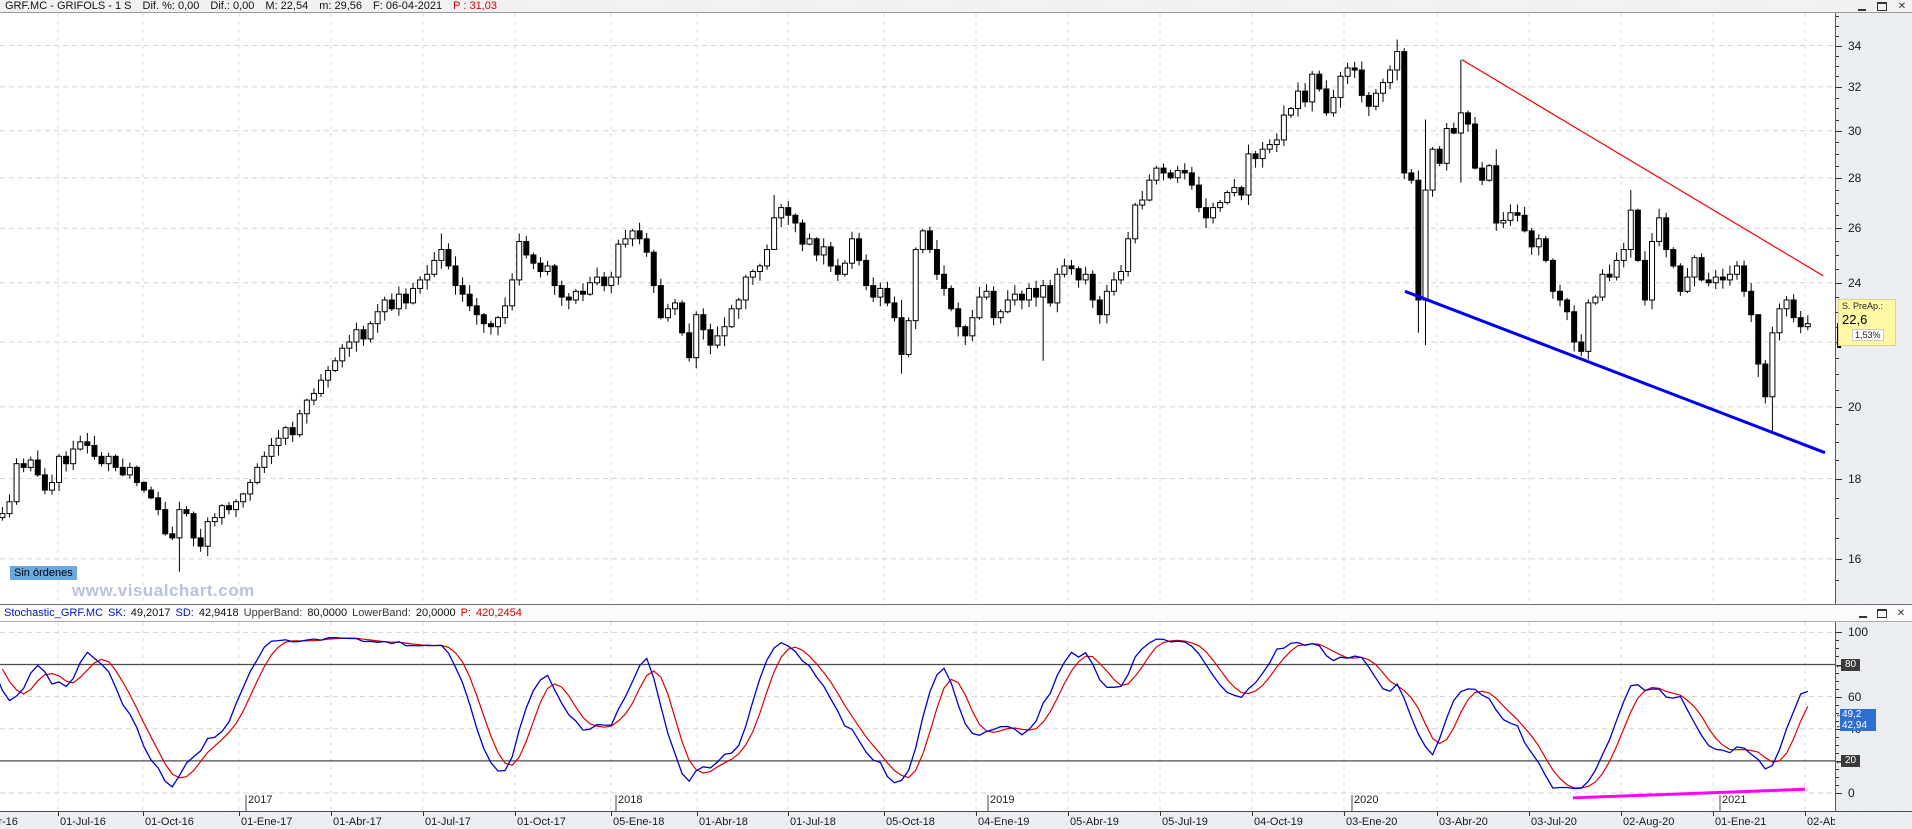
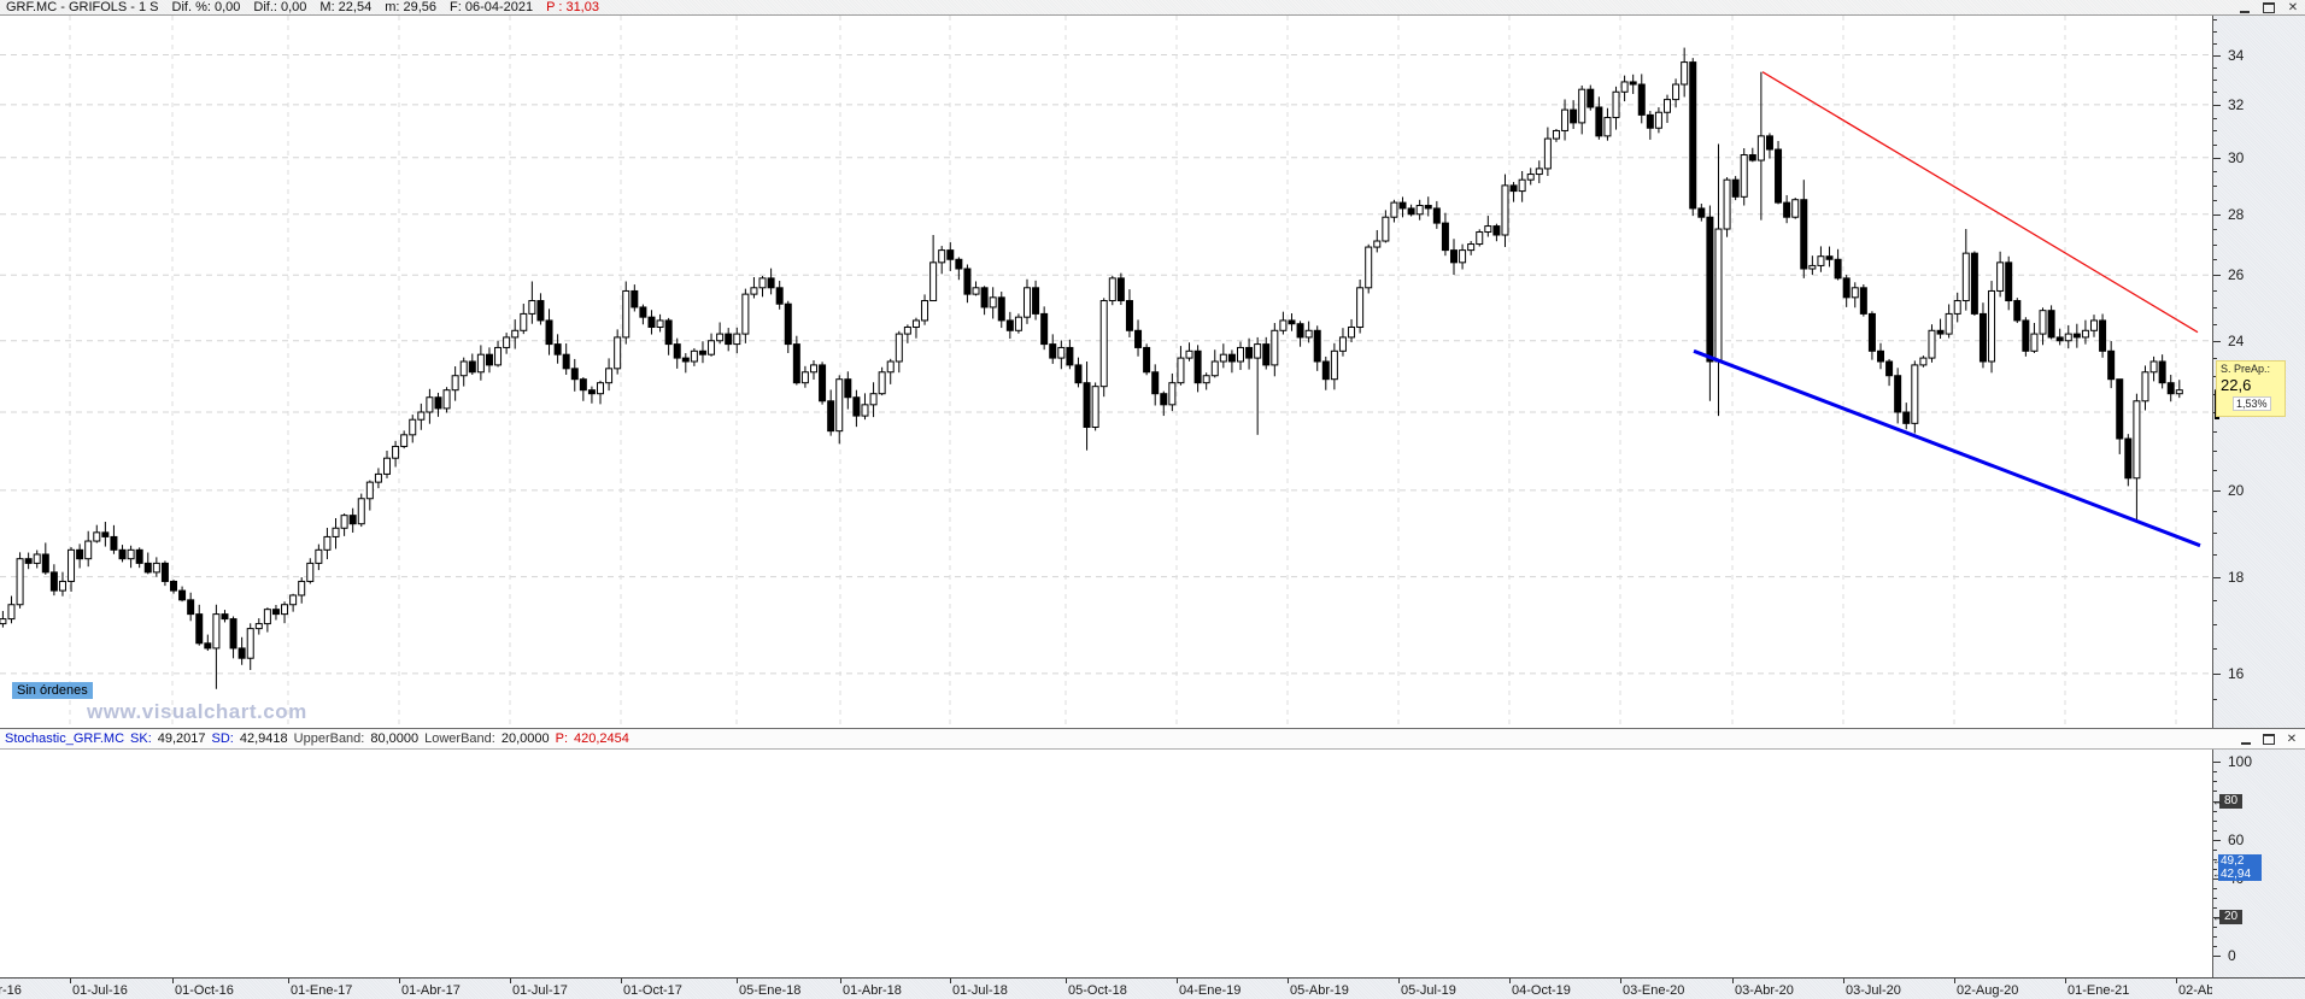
  GRF.MC - GRIFOLS - 1 S
  Dif. %: 0,00 Dif.: 0,00 M: 22,54 m: 29,56 F: 06-04-2021
  P : 31,03
  ✕
  Sin órdenes
  www.visualchart.com
  S. PreAp.:
  22,6
  1,53%
  34
  32
  30
  28
  26
  24
  20
  18
  16
  Stochastic_GRF.MC SK: 49,2017 SD: 42,9418 UpperBand: 80,0000 LowerBand: 20,0000 P: 420,2454
  ✕
- 2017
- 2018
- 2019
- 2020
- 2021
  100
  80
  ←
  60
  20
  ←
  0
  49,2
  42,94
  01-Jul-16
  01-Oct-16
  01-Ene-17
  01-Abr-17
  01-Jul-17
  01-Oct-17
  05-Ene-18
  01-Abr-18
  01-Jul-18
  05-Oct-18
  04-Ene-19
  05-Abr-19
  05-Jul-19
  04-Oct-19
  03-Ene-20
  03-Abr-20
  03-Jul-20
  02-Aug-20
  01-Ene-21
